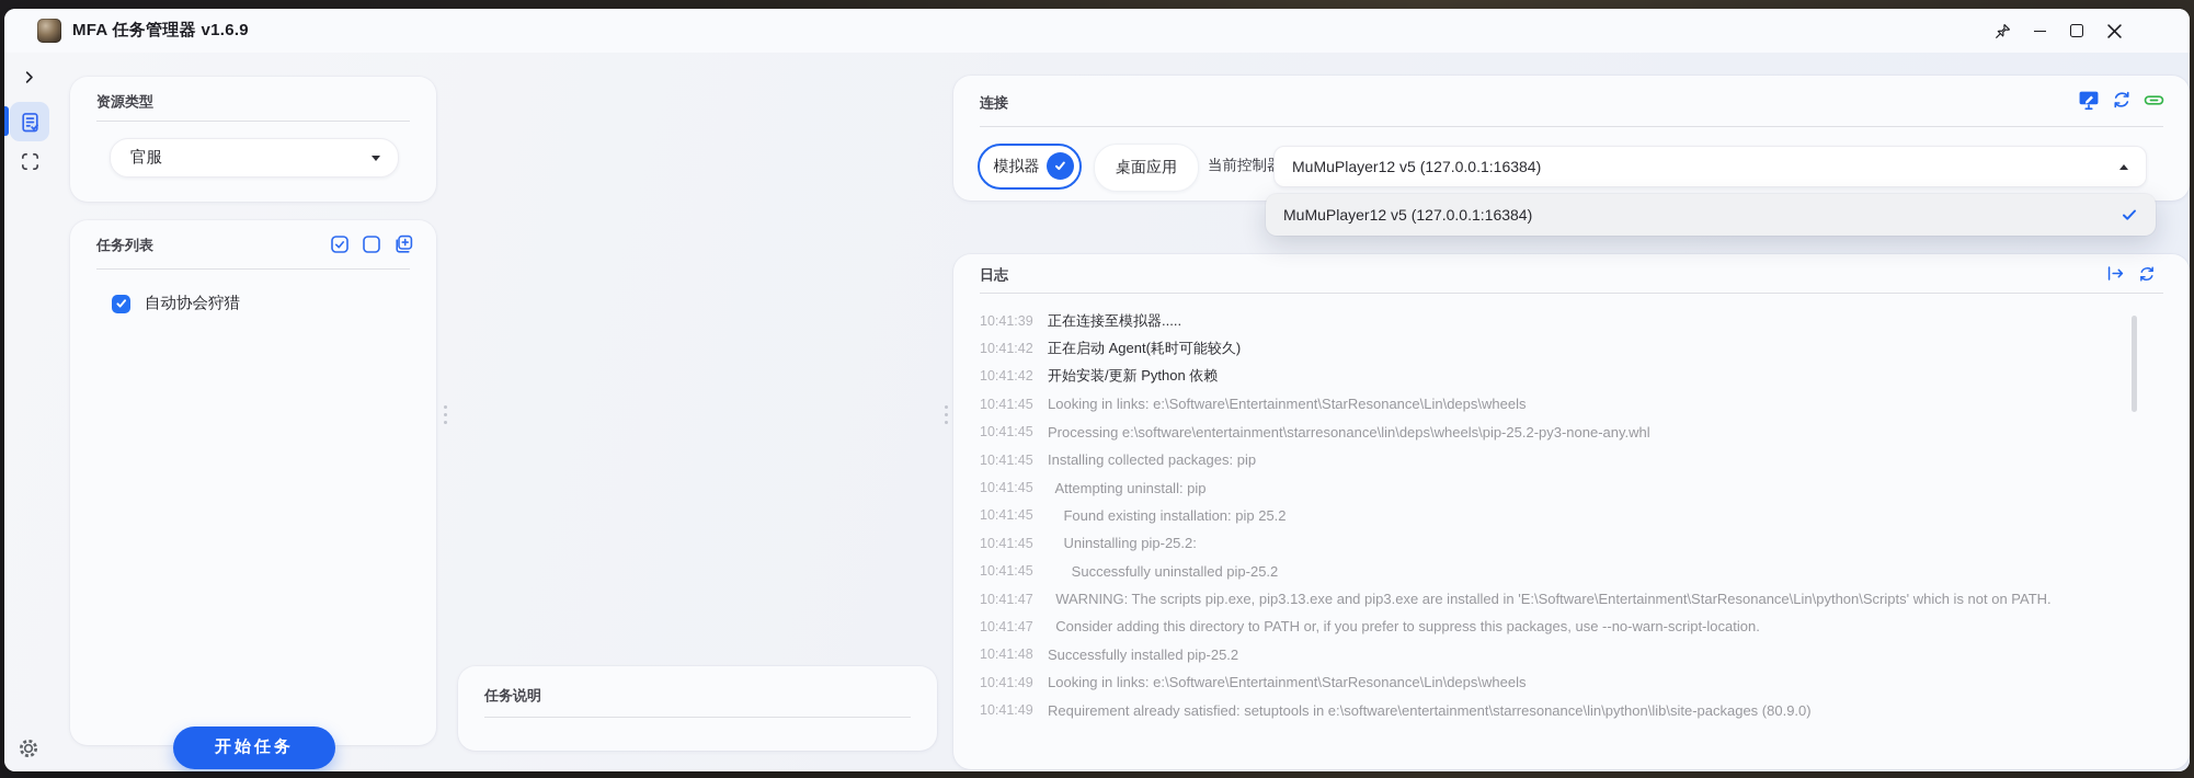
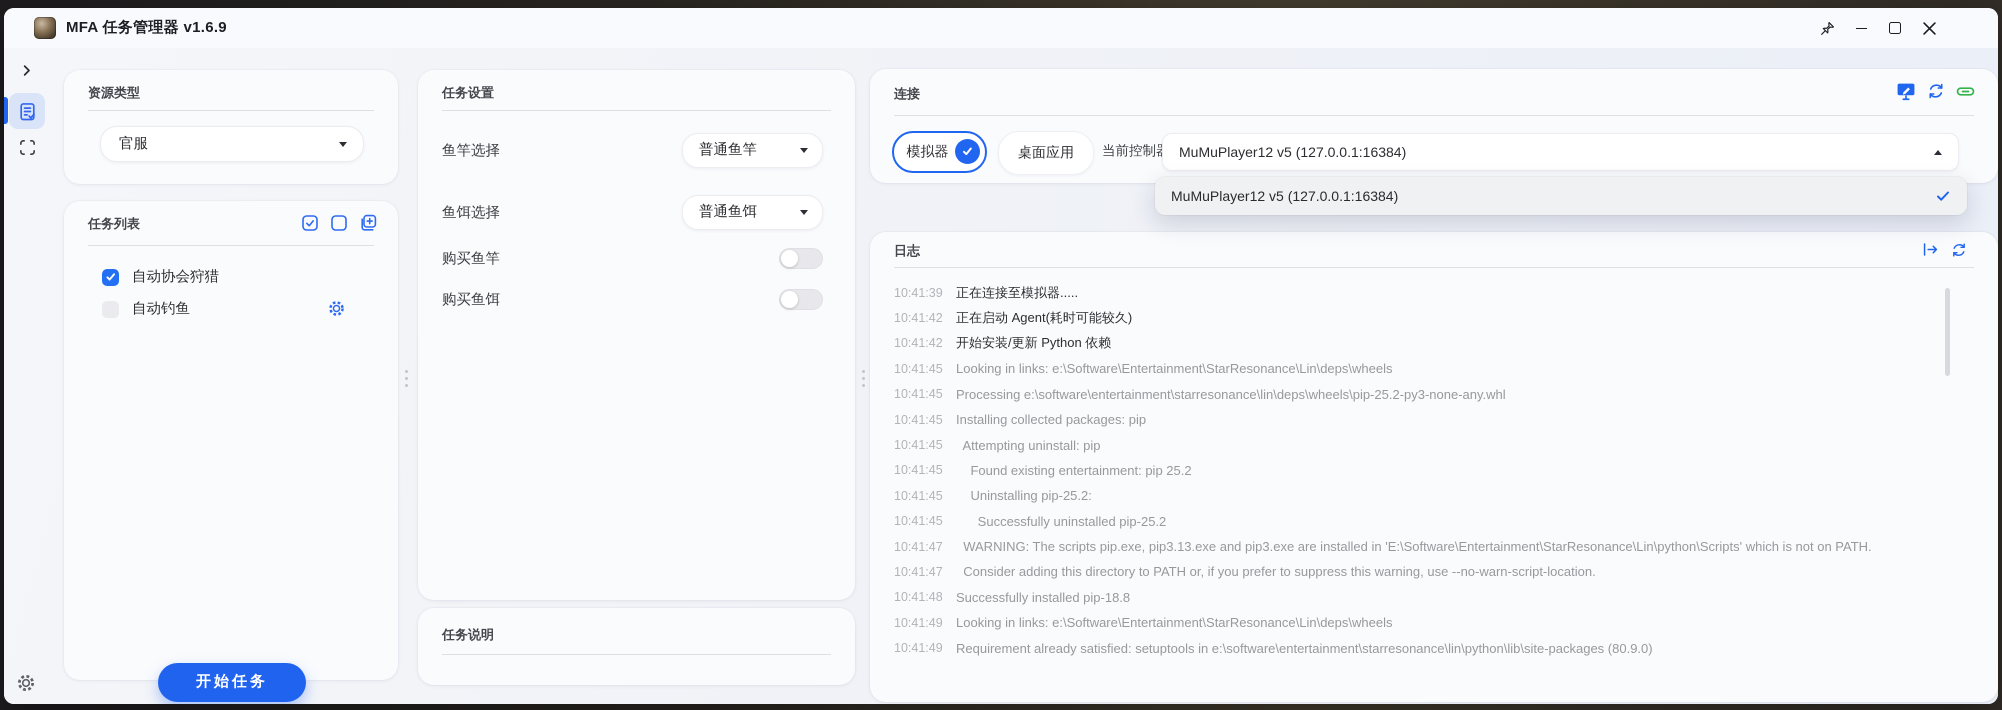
  MFA 任务管理器 v1.6.9
  资源类型
  官服
  任务列表
  自动协会狩猎
+ 自动钓鱼
  开始任务
+ 任务设置
+ 鱼竿选择
+ 普通鱼竿
+ 鱼饵选择
+ 普通鱼饵
+ 购买鱼竿
+ 购买鱼饵
  任务说明
  连接
  模拟器
  桌面应用
  当前控制
  MuMuPlayer12 v5 (127.0.0.1:16384)
  MuMuPlayer12 v5 (127.0.0.1:16384)
  日志
  10:41:39
  正在连接至模拟器.....
  10:41:42
  正在启动 Agent(耗时可能较久)
  10:41:42
  开始安装/更新 Python 依赖
  10:41:45
  Looking in links: e:\Software\Entertainment\StarResonance\Lin\deps\wheels
  10:41:45
  Processing e:\software\entertainment\starresonance\lin\deps\wheels\pip-25.2-py3-none-any.whl
  10:41:45
  Installing collected packages: pip
  10:41:45
  Attempting uninstall: pip
  10:41:45
- Found existing installation: pip 25.2
+ Found existing entertainment: pip 25.2
  10:41:45
  Uninstalling pip-25.2:
  10:41:45
  Successfully uninstalled pip-25.2
  10:41:47
  WARNING: The scripts pip.exe, pip3.13.exe and pip3.exe are installed in 'E:\Software\Entertainment\StarResonance\Lin\python\Scripts' which is not on PATH.
  10:41:47
- Consider adding this directory to PATH or, if you prefer to suppress this packages, use --no-warn-script-location.
+ Consider adding this directory to PATH or, if you prefer to suppress this warning, use --no-warn-script-location.
  10:41:48
- Successfully installed pip-25.2
+ Successfully installed pip-18.8
  10:41:49
  Looking in links: e:\Software\Entertainment\StarResonance\Lin\deps\wheels
  10:41:49
  Requirement already satisfied: setuptools in e:\software\entertainment\starresonance\lin\python\lib\site-packages (80.9.0)
